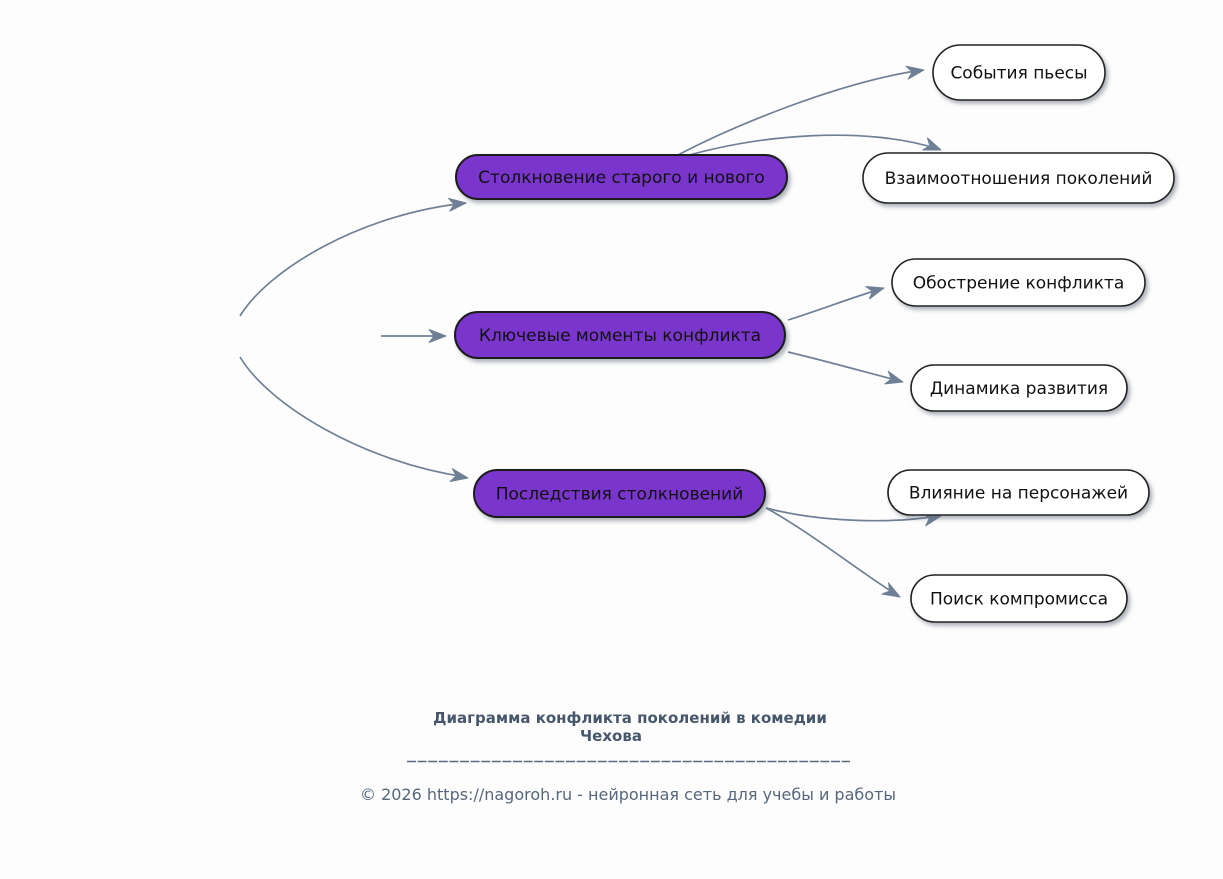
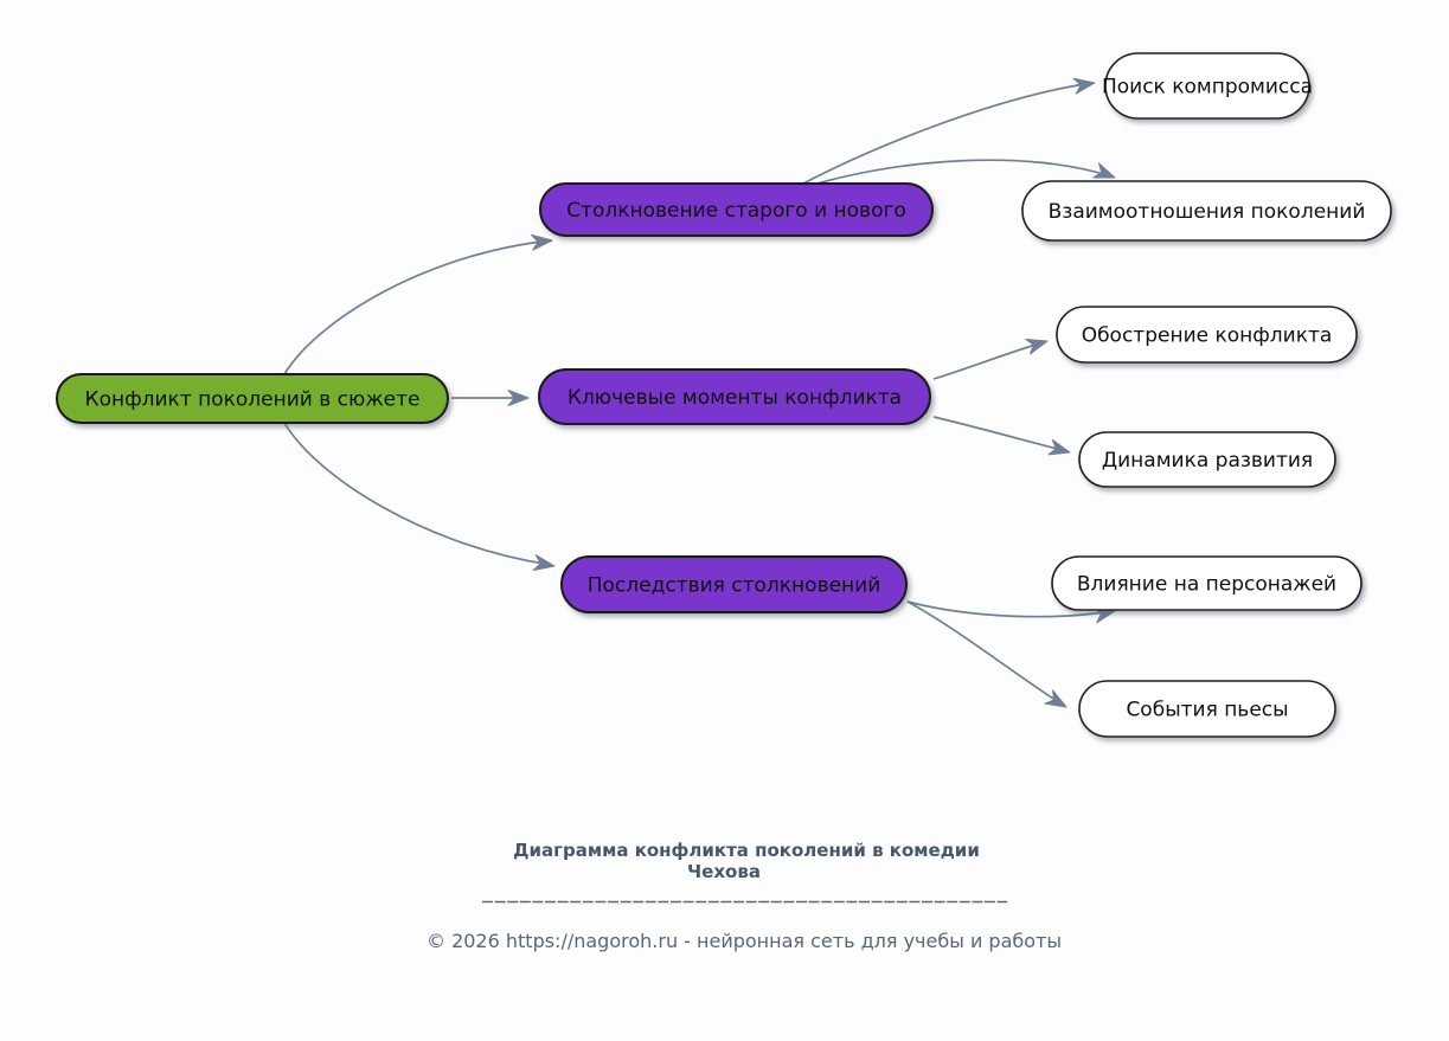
- События пьесы
+ Поиск компромисса
  Взаимоотношения поколений
  Обострение конфликта
  Динамика развития
  Влияние на персонажей
- Поиск компромисса
+ События пьесы
  Столкновение старого и нового
  Ключевые моменты конфликта
  Последствия столкновений
+ Конфликт поколений в сюжете
  Диаграмма конфликта поколений в комедии
  Чехова
  © 2026 https://nagoroh.ru - нейронная сеть для учебы и работы
